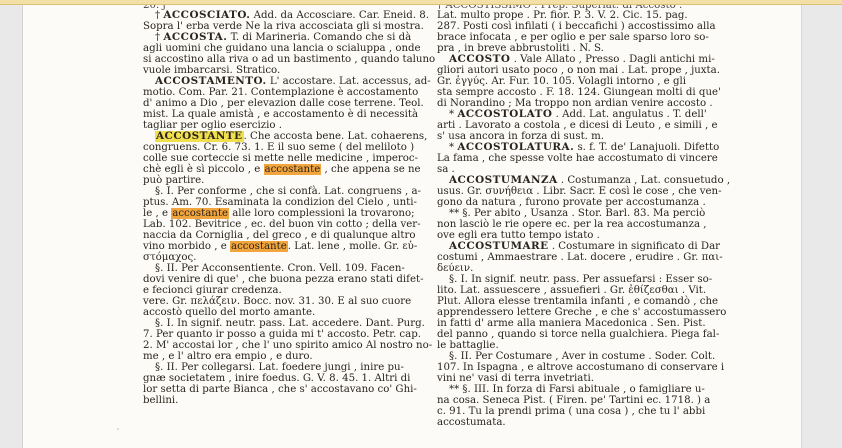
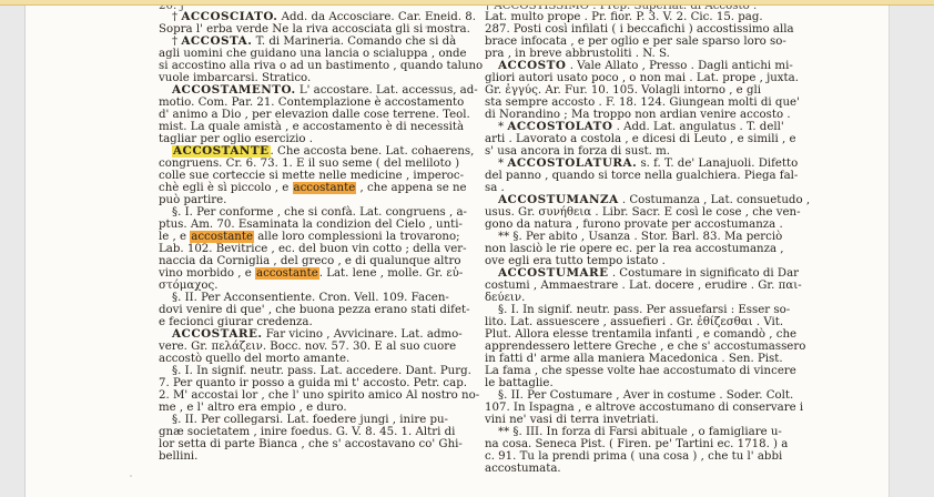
  20. j
  † ACCOSCIATO. Add. da Accosciare. Car. Eneid. 8.
  Sopra l' erba verde Ne la riva accosciata gli si mostra.
  † ACCOSTA. T. di Marineria. Comando che si dà
  agli uomini che guidano una lancia o scialuppa , onde
  si accostino alla riva o ad un bastimento , quando taluno
  vuole imbarcarsi. Stratico.
  ACCOSTAMENTO. L' accostare. Lat. accessus, ad-
  motio. Com. Par. 21. Contemplazione è accostamento
  d' animo a Dio , per elevazion dalle cose terrene. Teol.
  mist. La quale amistà , e accostamento è di necessità
  tagliar per oglio esercizio .
  ACCOSTANTE. Che accosta bene. Lat. cohaerens,
  congruens. Cr. 6. 73. 1. E il suo seme ( del meliloto )
  colle sue corteccie si mette nelle medicine , imperoc-
  chè egli è sì piccolo , e accostante , che appena se ne
  può partire.
  §. I. Per conforme , che si confà. Lat. congruens , a-
  ptus. Am. 70. Esaminata la condizion del Cielo , unti-
  le , e accostante alle loro complessioni la trovarono;
  Lab. 102. Bevitrice , ec. del buon vin cotto ; della ver-
  naccia da Corniglia , del greco , e di qualunque altro
  vino morbido , e accostante. Lat. lene , molle. Gr. εὐ-
  στόμαχος.
  §. II. Per Acconsentiente. Cron. Vell. 109. Facen-
  dovi venire di que' , che buona pezza erano stati difet-
  e fecionci giurar credenza.
+ ACCOSTARE. Far vicino , Avvicinare. Lat. admo-
- vere. Gr. πελάζειν. Bocc. nov. 31. 30. E al suo cuore
+ vere. Gr. πελάζειν. Bocc. nov. 57. 30. E al suo cuore
  accostò quello del morto amante.
  §. I. In signif. neutr. pass. Lat. accedere. Dant. Purg.
  7. Per quanto ir posso a guida mi t' accosto. Petr. cap.
  2. M' accostai lor , che l' uno spirito amico Al nostro no-
  me , e l' altro era empio , e duro.
  §. II. Per collegarsi. Lat. foedere jungi , inire pu-
  gnæ societatem , inire foedus. G. V. 8. 45. 1. Altri di
  lor setta di parte Bianca , che s' accostavano co' Ghi-
  bellini.
  † ACCOSTISSIMO . Prep. Superlat. di Accosto .
  Lat. multo prope . Pr. fior. P. 3. V. 2. Cic. 15. pag.
  287. Posti così infilati ( i beccafichi ) accostissimo alla
  brace infocata , e per oglio e per sale sparso loro so-
  pra , in breve abbrustoliti . N. S.
  ACCOSTO . Vale Allato , Presso . Dagli antichi mi-
  gliori autori usato poco , o non mai . Lat. prope , juxta.
  Gr. ἐγγύς. Ar. Fur. 10. 105. Volagli intorno , e gli
  sta sempre accosto . F. 18. 124. Giungean molti di que'
  di Norandino ; Ma troppo non ardian venire accosto .
  * ACCOSTOLATO . Add. Lat. angulatus . T. dell'
  arti . Lavorato a costola , e dicesi di Leuto , e simili , e
  s' usa ancora in forza di sust. m.
  * ACCOSTOLATURA. s. f. T. de' Lanajuoli. Difetto
- La fama , che spesse volte hae accostumato di vincere
+ del panno , quando si torce nella gualchiera. Piega fal-
  sa .
  ACCOSTUMANZA . Costumanza , Lat. consuetudo ,
  usus. Gr. συνήθεια . Libr. Sacr. E così le cose , che ven-
  gono da natura , furono provate per accostumanza .
  ** §. Per abito , Usanza . Stor. Barl. 83. Ma perciò
  non lasciò le rie opere ec. per la rea accostumanza ,
  ove egli era tutto tempo istato .
  ACCOSTUMARE . Costumare in significato di Dar
  costumi , Ammaestrare . Lat. docere , erudire . Gr. παι-
  δεύειν.
  §. I. In signif. neutr. pass. Per assuefarsi : Esser so-
  lito. Lat. assuescere , assuefieri . Gr. ἐθίζεσθαι . Vit.
  Plut. Allora elesse trentamila infanti , e comandò , che
  apprendessero lettere Greche , e che s' accostumassero
  in fatti d' arme alla maniera Macedonica . Sen. Pist.
- del panno , quando si torce nella gualchiera. Piega fal-
+ La fama , che spesse volte hae accostumato di vincere
  le battaglie.
  §. II. Per Costumare , Aver in costume . Soder. Colt.
  107. In Ispagna , e altrove accostumano di conservare i
  vini ne' vasi di terra invetriati.
  ** §. III. In forza di Farsi abituale , o famigliare u-
  na cosa. Seneca Pist. ( Firen. pe' Tartini ec. 1718. ) a
  c. 91. Tu la prendi prima ( una cosa ) , che tu l' abbi
  accostumata.
